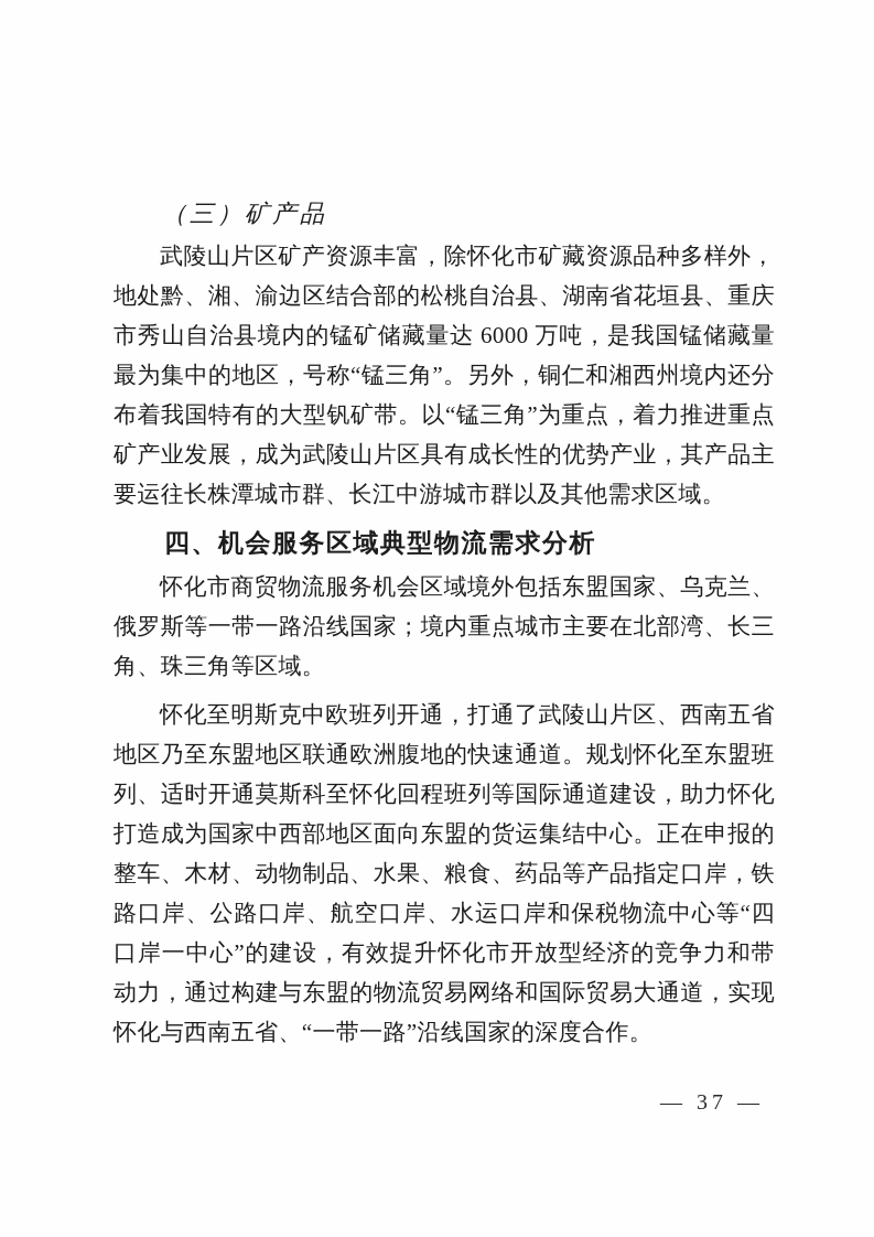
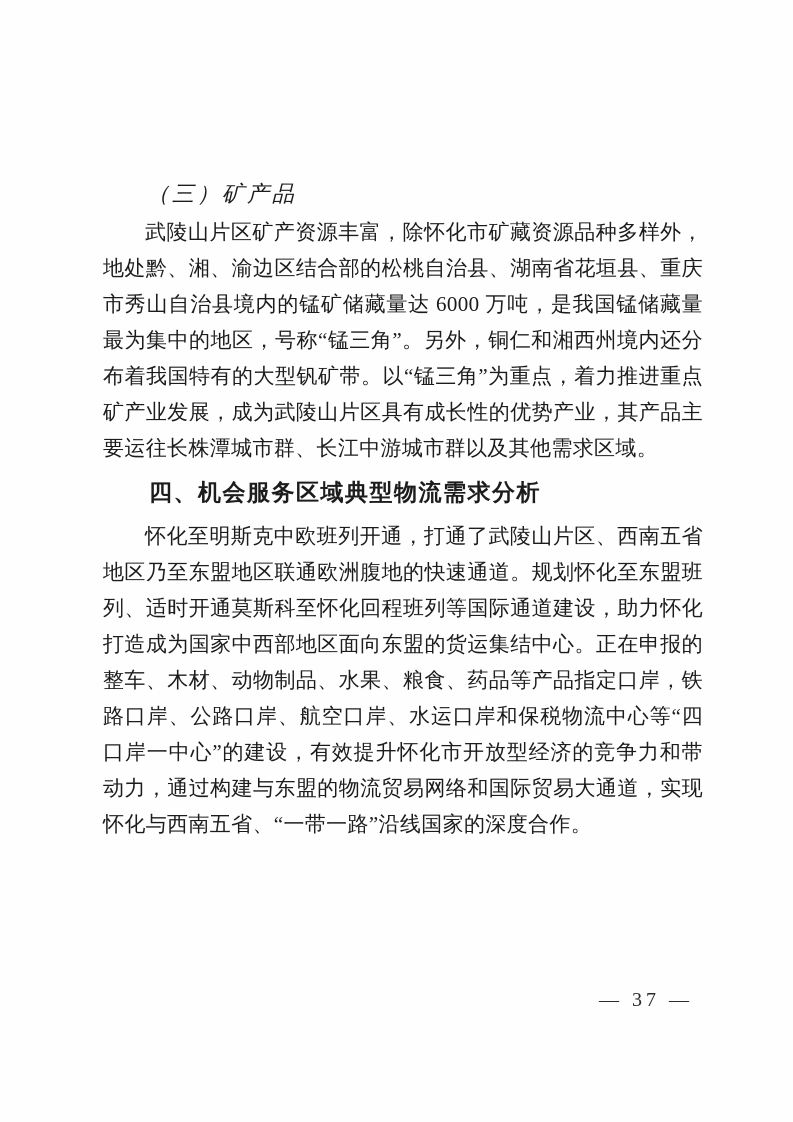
  （三）矿产品
  武陵山片区矿产资源丰富，除怀化市矿藏资源品种多样外，地处黔、湘、渝边区结合部的松桃自治县、湖南省花垣县、重庆市秀山自治县境内的锰矿储藏量达 6000 万吨，是我国锰储藏量最为集中的地区，号称“锰三角”。另外，铜仁和湘西州境内还分布着我国特有的大型钒矿带。以“锰三角”为重点，着力推进重点矿产业发展，成为武陵山片区具有成长性的优势产业，其产品主要运往长株潭城市群、长江中游城市群以及其他需求区域。
  四、机会服务区域典型物流需求分析
- 怀化市商贸物流服务机会区域境外包括东盟国家、乌克兰、俄罗斯等一带一路沿线国家；境内重点城市主要在北部湾、长三角、珠三角等区域。
  怀化至明斯克中欧班列开通，打通了武陵山片区、西南五省地区乃至东盟地区联通欧洲腹地的快速通道。规划怀化至东盟班列、适时开通莫斯科至怀化回程班列等国际通道建设，助力怀化打造成为国家中西部地区面向东盟的货运集结中心。正在申报的整车、木材、动物制品、水果、粮食、药品等产品指定口岸，铁路口岸、公路口岸、航空口岸、水运口岸和保税物流中心等“四口岸一中心”的建设，有效提升怀化市开放型经济的竞争力和带动力，通过构建与东盟的物流贸易网络和国际贸易大通道，实现怀化与西南五省、“一带一路”沿线国家的深度合作。
  — 37 —
